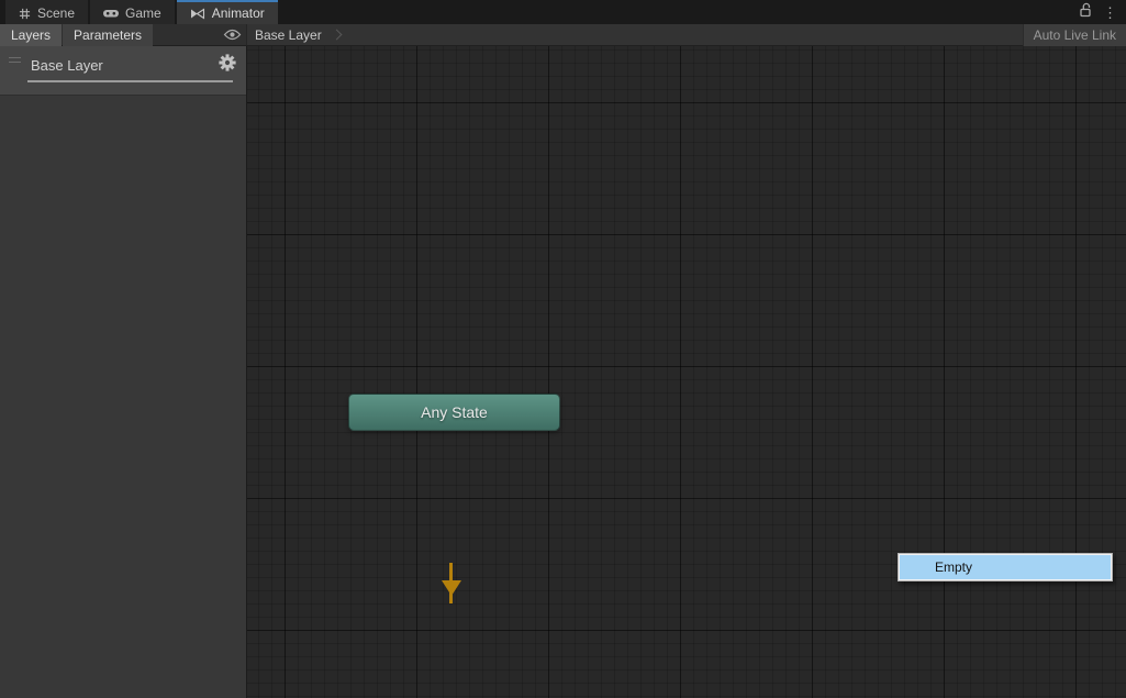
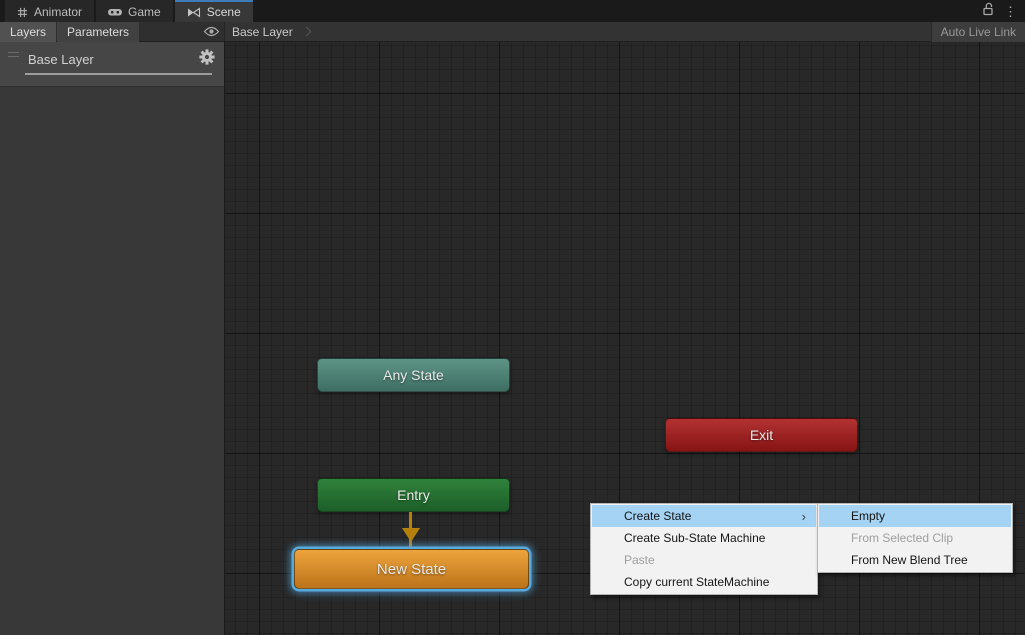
- Scene
+ Animator
  Game
- Animator
+ Scene
  ⋮
  Layers
  Parameters
  Base Layer
  Auto Live Link
  Base Layer
  Any State
+ Exit
+ Entry
+ New State
+ Create State
+ ›
+ Create Sub-State Machine
+ Paste
+ Copy current StateMachine
  Empty
+ From Selected Clip
+ From New Blend Tree
